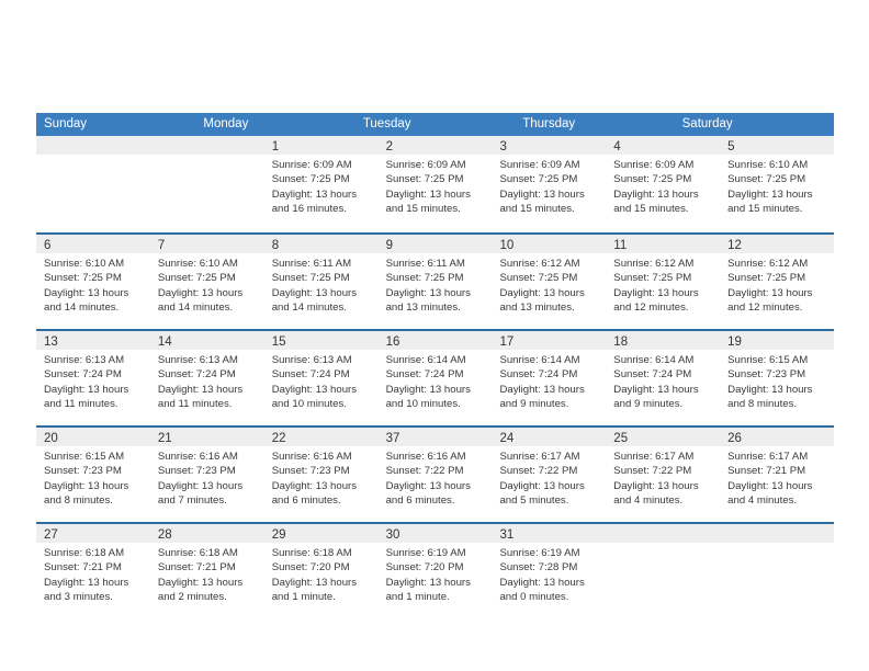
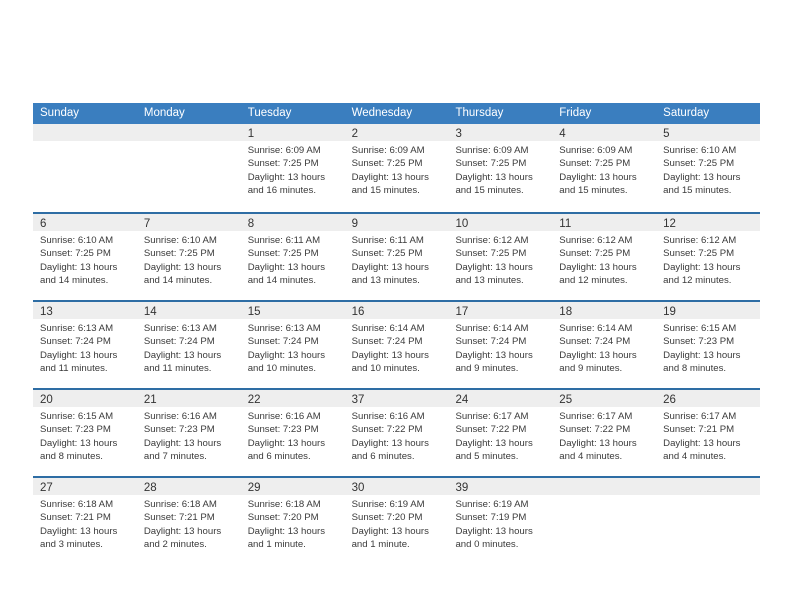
  Sunday
  Monday
  Tuesday
+ Wednesday
  Thursday
+ Friday
  Saturday
  1
  Sunrise: 6:09 AM
  Sunset: 7:25 PM
  Daylight: 13 hours
  and 16 minutes.
  2
  Sunrise: 6:09 AM
  Sunset: 7:25 PM
  Daylight: 13 hours
  and 15 minutes.
  3
  Sunrise: 6:09 AM
  Sunset: 7:25 PM
  Daylight: 13 hours
  and 15 minutes.
  4
  Sunrise: 6:09 AM
  Sunset: 7:25 PM
  Daylight: 13 hours
  and 15 minutes.
  5
  Sunrise: 6:10 AM
  Sunset: 7:25 PM
  Daylight: 13 hours
  and 15 minutes.
  6
  Sunrise: 6:10 AM
  Sunset: 7:25 PM
  Daylight: 13 hours
  and 14 minutes.
  7
  Sunrise: 6:10 AM
  Sunset: 7:25 PM
  Daylight: 13 hours
  and 14 minutes.
  8
  Sunrise: 6:11 AM
  Sunset: 7:25 PM
  Daylight: 13 hours
  and 14 minutes.
  9
  Sunrise: 6:11 AM
  Sunset: 7:25 PM
  Daylight: 13 hours
  and 13 minutes.
  10
  Sunrise: 6:12 AM
  Sunset: 7:25 PM
  Daylight: 13 hours
  and 13 minutes.
  11
  Sunrise: 6:12 AM
  Sunset: 7:25 PM
  Daylight: 13 hours
  and 12 minutes.
  12
  Sunrise: 6:12 AM
  Sunset: 7:25 PM
  Daylight: 13 hours
  and 12 minutes.
  13
  Sunrise: 6:13 AM
  Sunset: 7:24 PM
  Daylight: 13 hours
  and 11 minutes.
  14
  Sunrise: 6:13 AM
  Sunset: 7:24 PM
  Daylight: 13 hours
  and 11 minutes.
  15
  Sunrise: 6:13 AM
  Sunset: 7:24 PM
  Daylight: 13 hours
  and 10 minutes.
  16
  Sunrise: 6:14 AM
  Sunset: 7:24 PM
  Daylight: 13 hours
  and 10 minutes.
  17
  Sunrise: 6:14 AM
  Sunset: 7:24 PM
  Daylight: 13 hours
  and 9 minutes.
  18
  Sunrise: 6:14 AM
  Sunset: 7:24 PM
  Daylight: 13 hours
  and 9 minutes.
  19
  Sunrise: 6:15 AM
  Sunset: 7:23 PM
  Daylight: 13 hours
  and 8 minutes.
  20
  Sunrise: 6:15 AM
  Sunset: 7:23 PM
  Daylight: 13 hours
  and 8 minutes.
  21
  Sunrise: 6:16 AM
  Sunset: 7:23 PM
  Daylight: 13 hours
  and 7 minutes.
  22
  Sunrise: 6:16 AM
  Sunset: 7:23 PM
  Daylight: 13 hours
  and 6 minutes.
  37
  Sunrise: 6:16 AM
  Sunset: 7:22 PM
  Daylight: 13 hours
  and 6 minutes.
  24
  Sunrise: 6:17 AM
  Sunset: 7:22 PM
  Daylight: 13 hours
  and 5 minutes.
  25
  Sunrise: 6:17 AM
  Sunset: 7:22 PM
  Daylight: 13 hours
  and 4 minutes.
  26
  Sunrise: 6:17 AM
  Sunset: 7:21 PM
  Daylight: 13 hours
  and 4 minutes.
  27
  Sunrise: 6:18 AM
  Sunset: 7:21 PM
  Daylight: 13 hours
  and 3 minutes.
  28
  Sunrise: 6:18 AM
  Sunset: 7:21 PM
  Daylight: 13 hours
  and 2 minutes.
  29
  Sunrise: 6:18 AM
  Sunset: 7:20 PM
  Daylight: 13 hours
  and 1 minute.
  30
  Sunrise: 6:19 AM
  Sunset: 7:20 PM
  Daylight: 13 hours
  and 1 minute.
- 31
+ 39
  Sunrise: 6:19 AM
- Sunset: 7:28 PM
+ Sunset: 7:19 PM
  Daylight: 13 hours
  and 0 minutes.
